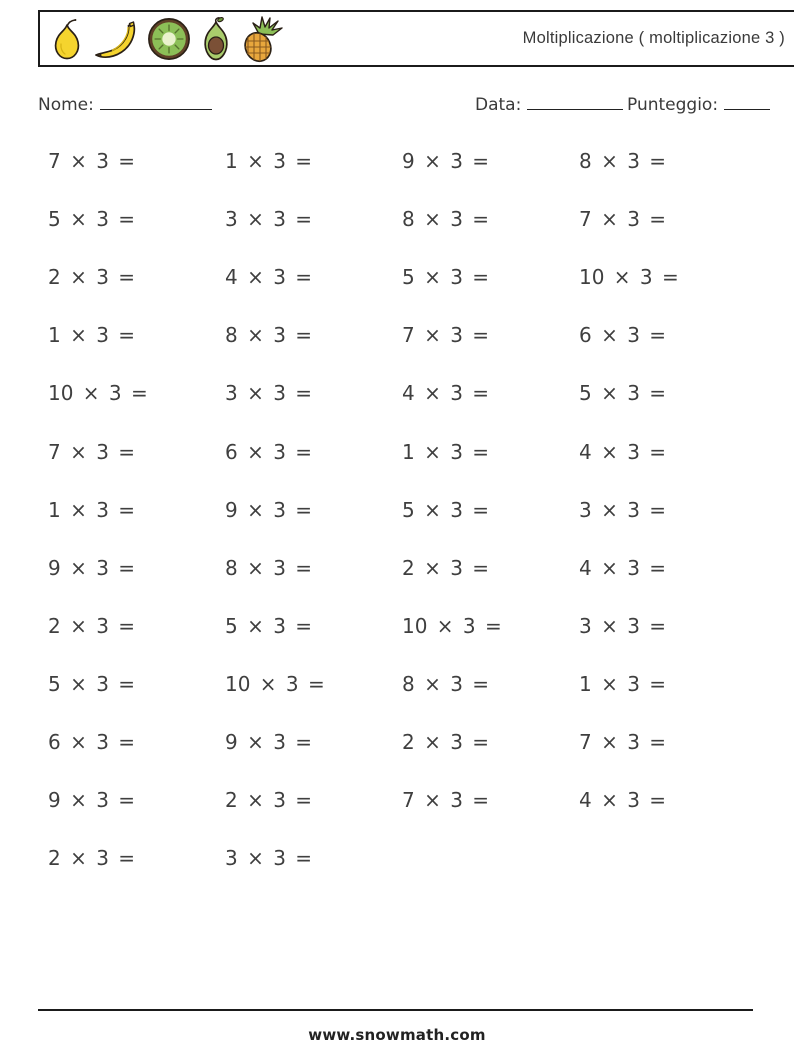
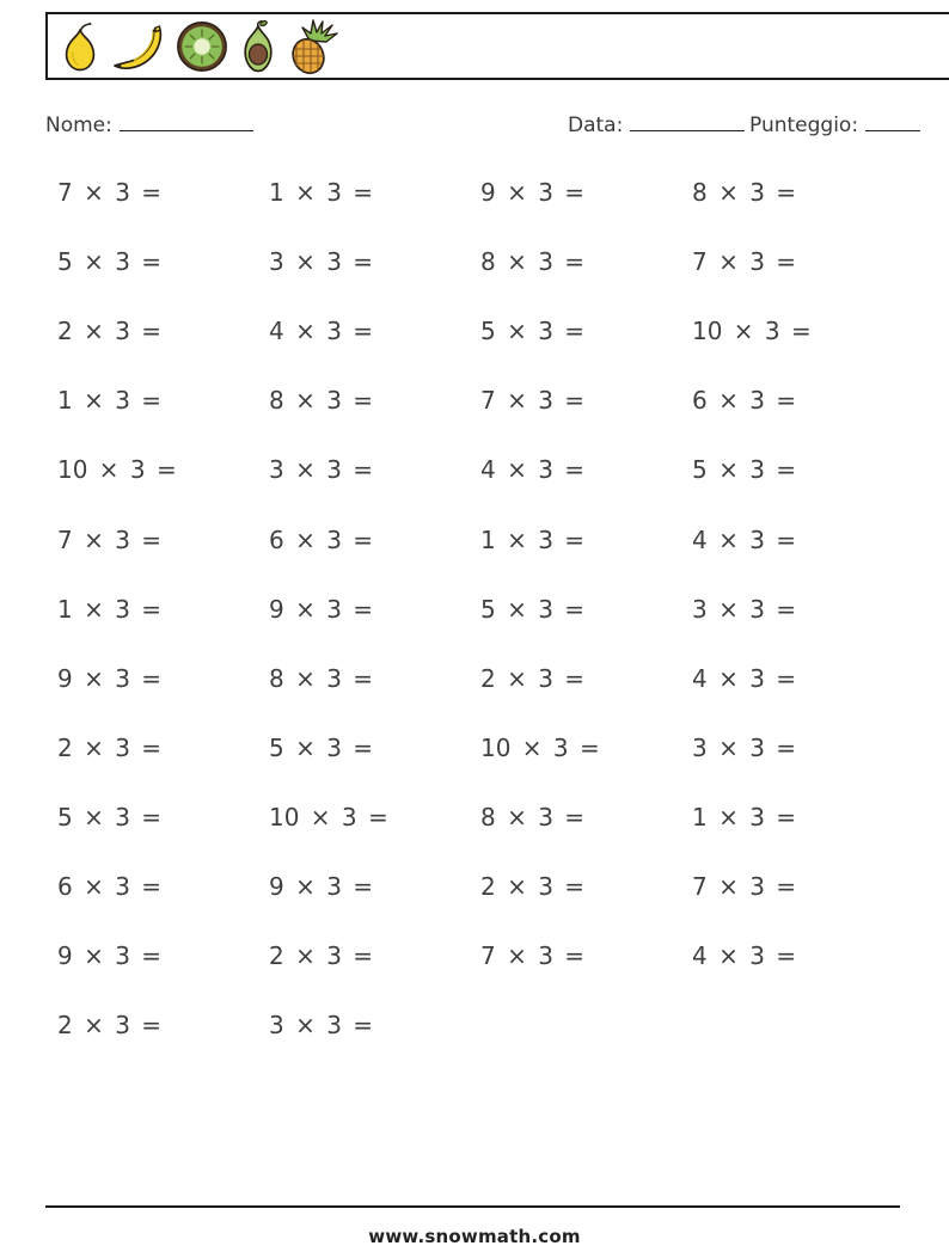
- Moltiplicazione ( moltiplicazione 3 )
  Nome:
  Data:
  Punteggio:
  7 × 3 =
  1 × 3 =
  9 × 3 =
  8 × 3 =
  5 × 3 =
  3 × 3 =
  8 × 3 =
  7 × 3 =
  2 × 3 =
  4 × 3 =
  5 × 3 =
  10 × 3 =
  1 × 3 =
  8 × 3 =
  7 × 3 =
  6 × 3 =
  10 × 3 =
  3 × 3 =
  4 × 3 =
  5 × 3 =
  7 × 3 =
  6 × 3 =
  1 × 3 =
  4 × 3 =
  1 × 3 =
  9 × 3 =
  5 × 3 =
  3 × 3 =
  9 × 3 =
  8 × 3 =
  2 × 3 =
  4 × 3 =
  2 × 3 =
  5 × 3 =
  10 × 3 =
  3 × 3 =
  5 × 3 =
  10 × 3 =
  8 × 3 =
  1 × 3 =
  6 × 3 =
  9 × 3 =
  2 × 3 =
  7 × 3 =
  9 × 3 =
  2 × 3 =
  7 × 3 =
  4 × 3 =
  2 × 3 =
  3 × 3 =
  www.snowmath.com
